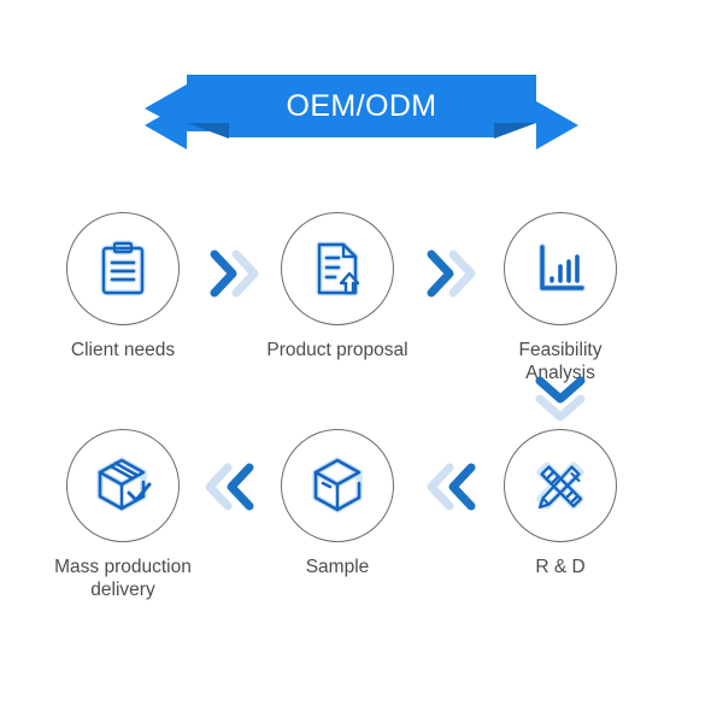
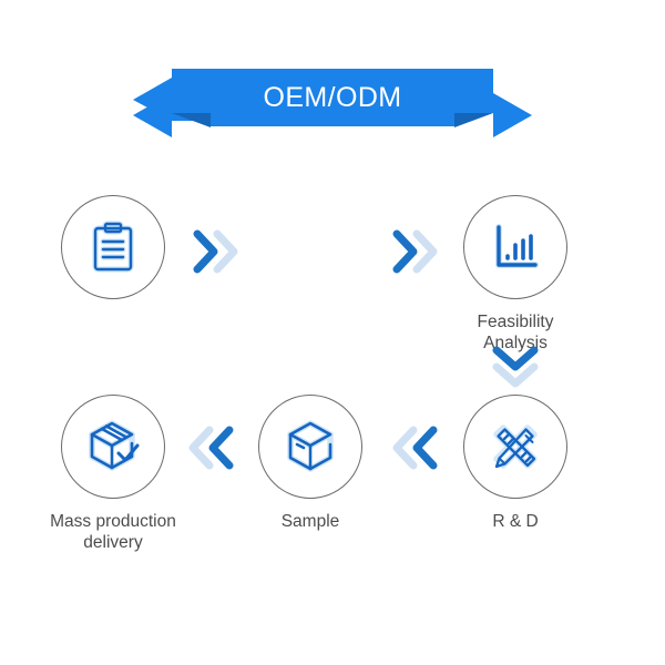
  OEM/ODM
- Client needs
- Product proposal
  Feasibility Analysis
  Mass production
  delivery
  Sample
  R & D
